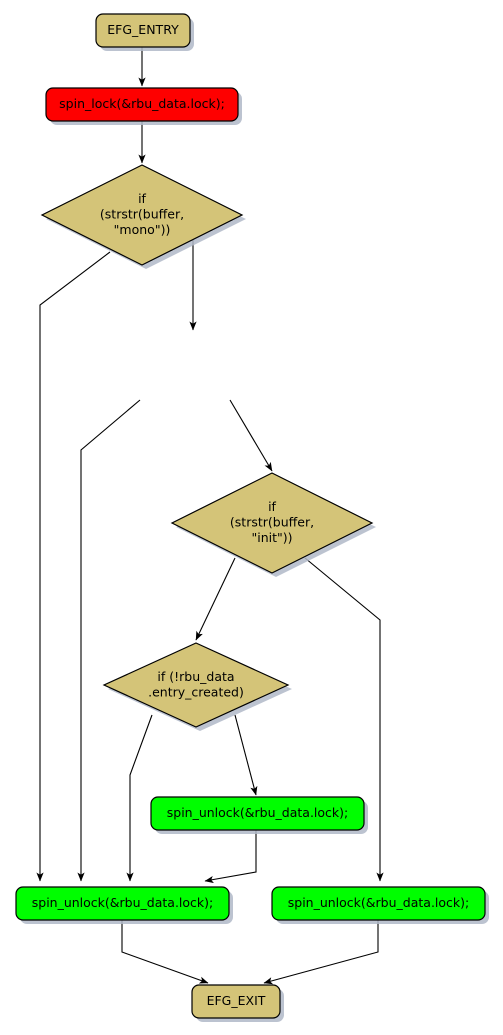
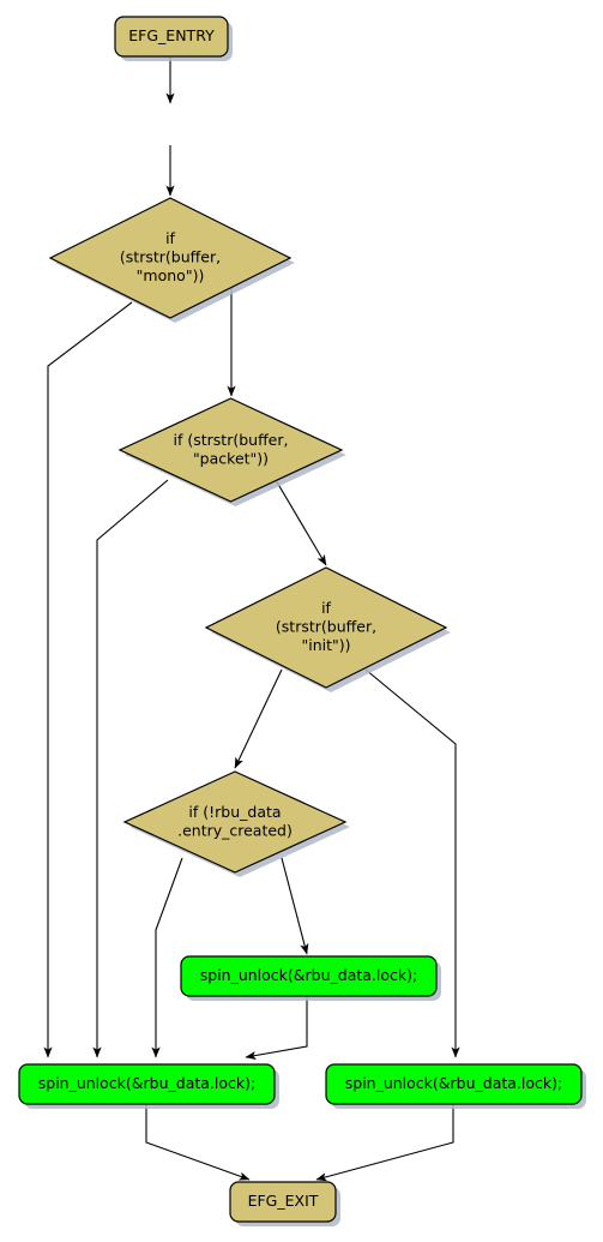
  EFG_ENTRY
- spin_lock(&rbu_data.lock);
  if
  (strstr(buffer,
  "mono"))
+ if (strstr(buffer,
+ "packet"))
  if
  (strstr(buffer,
  "init"))
  if (!rbu_data
  .entry_created)
  spin_unlock(&rbu_data.lock);
  spin_unlock(&rbu_data.lock);
  spin_unlock(&rbu_data.lock);
  EFG_EXIT
